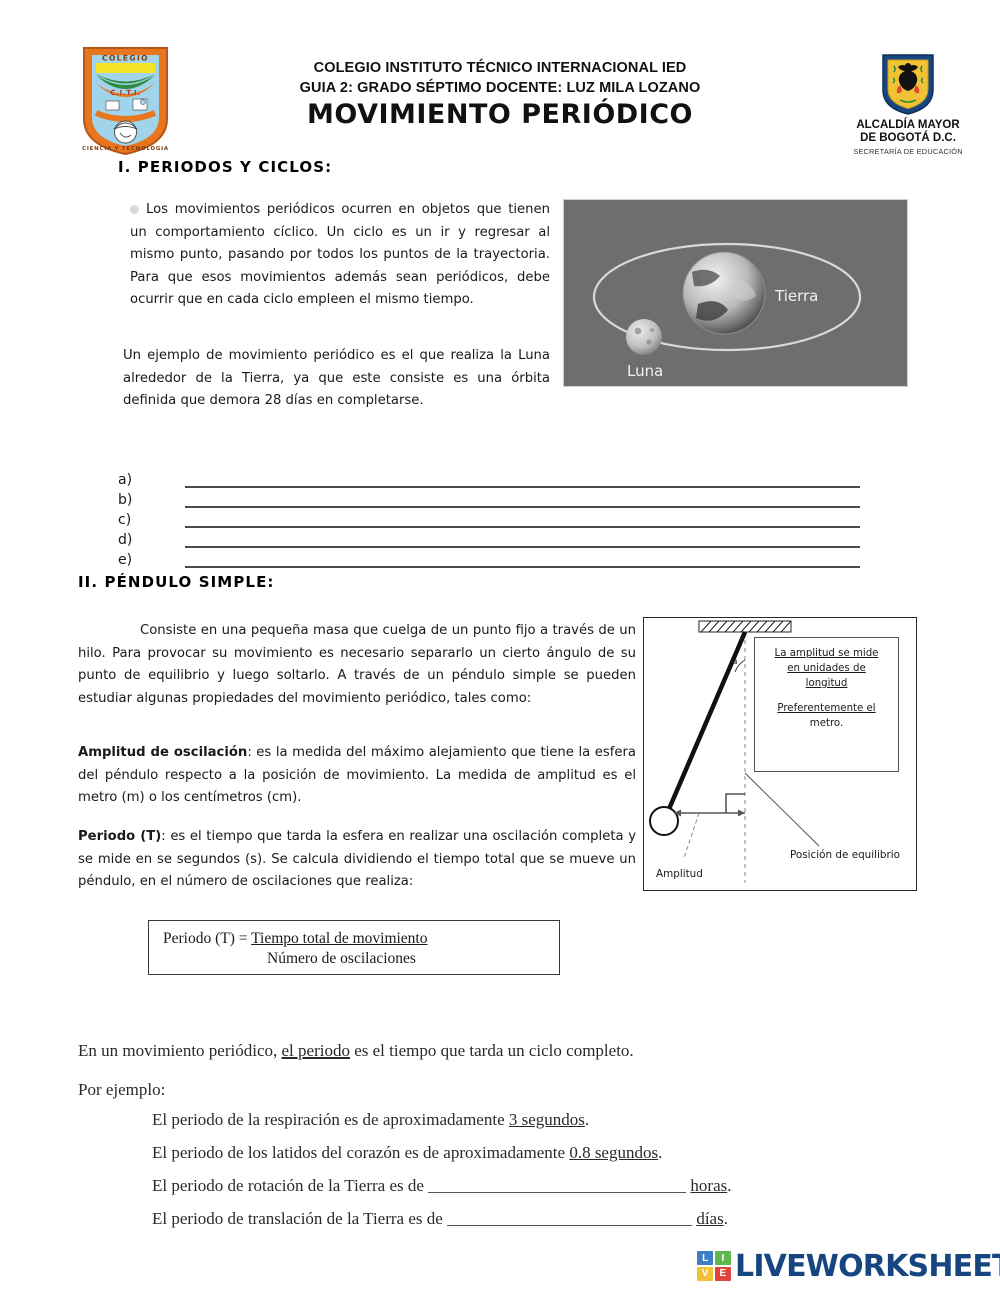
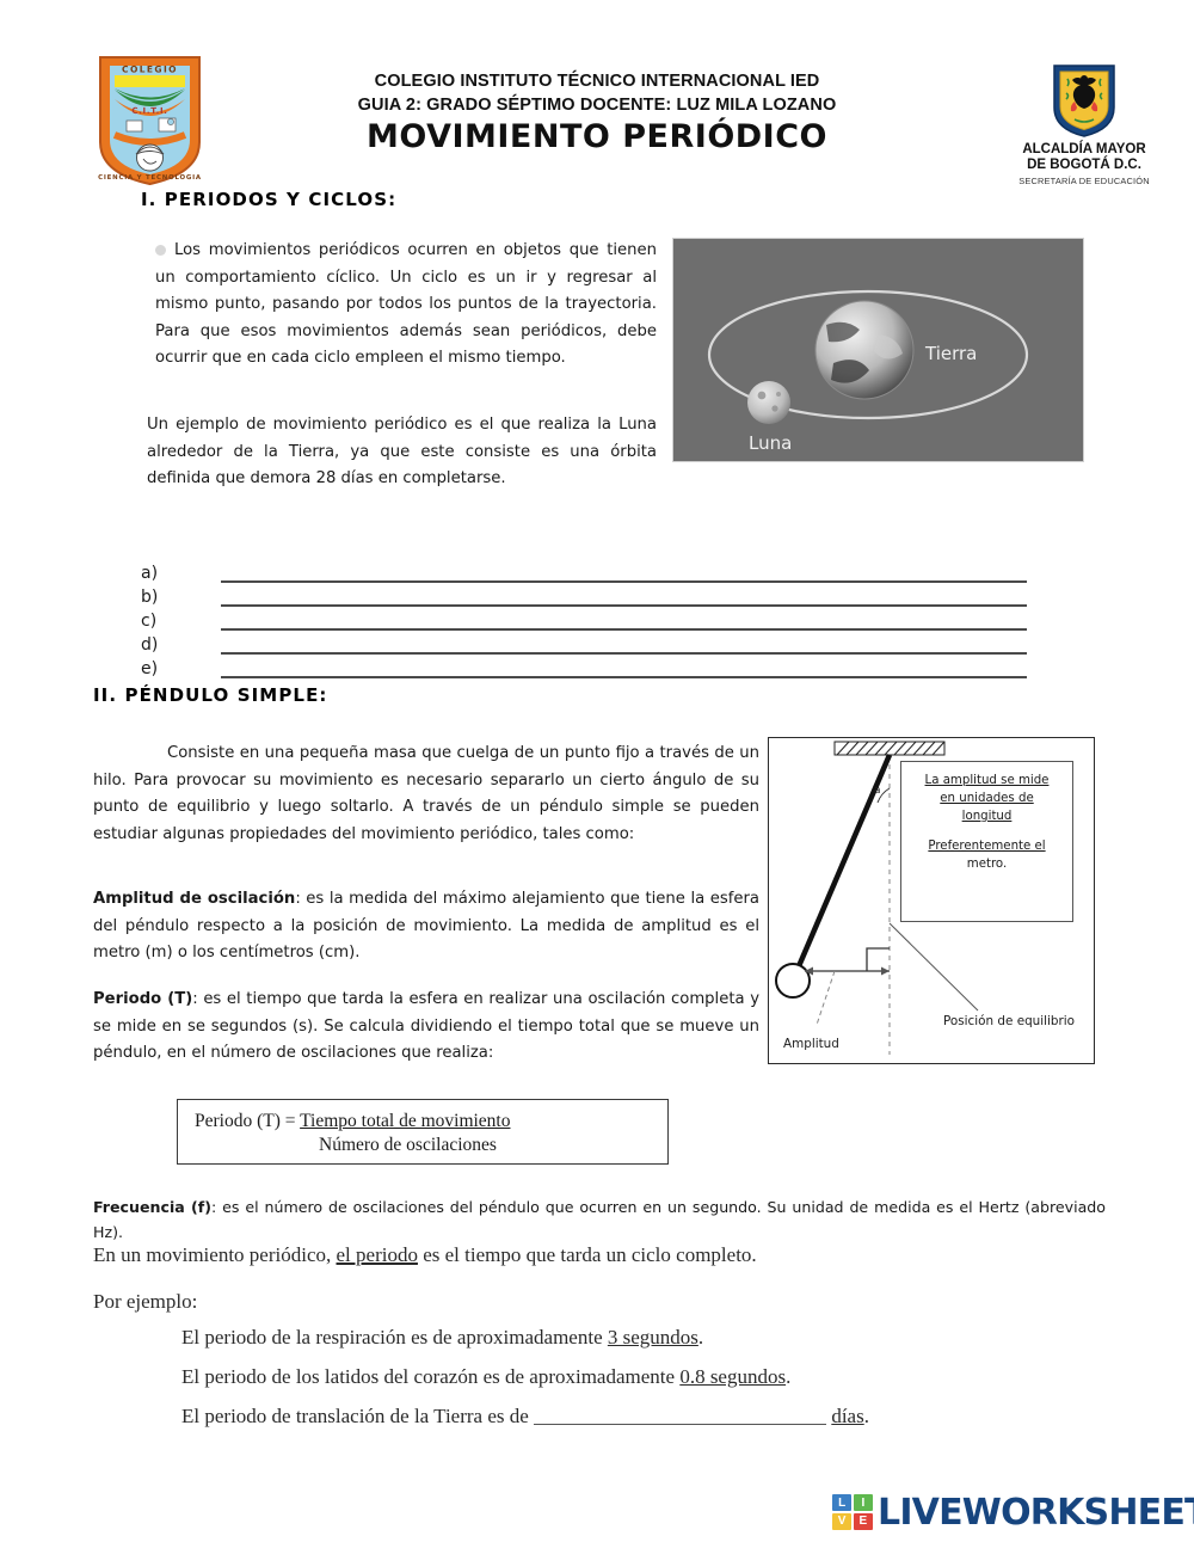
  COLEGIO
  C.I.T.I.
  COLEGIO INSTITUTO TÉCNICO INTERNACIONAL IED
  GUIA 2: GRADO SÉPTIMO DOCENTE: LUZ MILA LOZANO
  MOVIMIENTO PERIÓDICO
  ALCALDÍA MAYOR
  DE BOGOTÁ D.C.
  SECRETARÍA DE EDUCACIÓN
  I. PERIODOS Y CICLOS:
  Los movimientos periódicos ocurren en objetos que tienen un comportamiento cíclico. Un ciclo es un ir y regresar al mismo punto, pasando por todos los puntos de la trayectoria. Para que esos movimientos además sean periódicos, debe ocurrir que en cada ciclo empleen el mismo tiempo.
  Un ejemplo de movimiento periódico es el que realiza la Luna alrededor de la Tierra, ya que este consiste es una órbita definida que demora 28 días en completarse.
  Tierra
  Luna
  a)
  b)
  c)
  d)
  e)
  II. PÉNDULO SIMPLE:
  Consiste en una pequeña masa que cuelga de un punto fijo a través de un hilo. Para provocar su movimiento es necesario separarlo un cierto ángulo de su punto de equilibrio y luego soltarlo. A través de un péndulo simple se pueden estudiar algunas propiedades del movimiento periódico, tales como:
  Amplitud de oscilación: es la medida del máximo alejamiento que tiene la esfera del péndulo respecto a la posición de movimiento. La medida de amplitud es el metro (m) o los centímetros (cm).
  Periodo (T): es el tiempo que tarda la esfera en realizar una oscilación completa y se mide en se segundos (s). Se calcula dividiendo el tiempo total que se mueve un péndulo, en el número de oscilaciones que realiza:
  a
  La amplitud se mide
  en unidades de
  longitud Preferentemente el
  metro.
  Amplitud
  Posición de equilibrio
  Periodo (T) = Tiempo total de movimiento
  Número de oscilaciones
+ Frecuencia (f): es el número de oscilaciones del péndulo que ocurren en un segundo. Su unidad de medida es el Hertz (abreviado Hz).
  En un movimiento periódico, el periodo es el tiempo que tarda un ciclo completo.
  Por ejemplo:
  El periodo de la respiración es de aproximadamente 3 segundos.
  El periodo de los latidos del corazón es de aproximadamente 0.8 segundos.
- El periodo de rotación de la Tierra es de horas.
  El periodo de translación de la Tierra es de días.
  L
  I
  V
  E
  LIVEWORKSHEE
